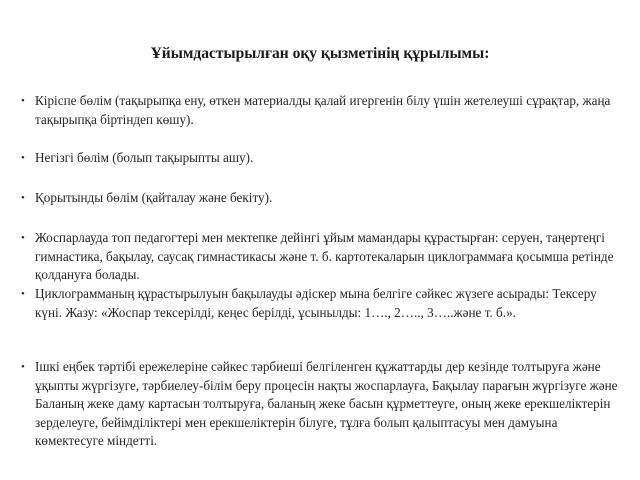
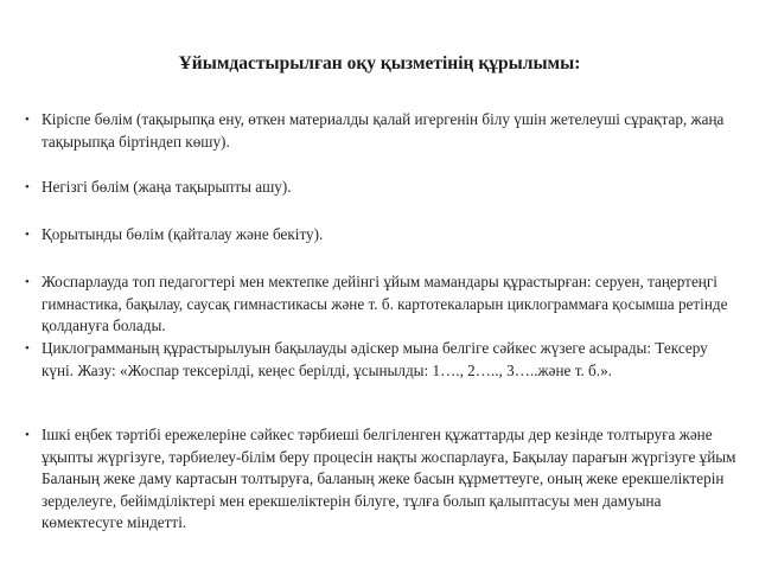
  Ұйымдастырылған оқу қызметінің құрылымы:
  •
  Кіріспе бөлім (тақырыпқа ену, өткен материалды қалай игергенін білу үшін жетелеуші сұрақтар, жаңа тақырыпқа біртіндеп көшу).
  •
- Негізгі бөлім (болып тақырыпты ашу).
+ Негізгі бөлім (жаңа тақырыпты ашу).
  •
  Қорытынды бөлім (қайталау және бекіту).
  •
  Жоспарлауда топ педагогтері мен мектепке дейінгі ұйым мамандары құрастырған: серуен, таңертеңгі гимнастика, бақылау, саусақ гимнастикасы және т. б. картотекаларын циклограммаға қосымша ретінде қолдануға болады.
  •
  Циклограмманың құрастырылуын бақылауды әдіскер мына белгіге сәйкес жүзеге асырады: Тексеру күні. Жазу: «Жоспар тексерілді, кеңес берілді, ұсынылды: 1…., 2….., 3…..және т. б.».
  •
- Ішкі еңбек тәртібі ережелеріне сәйкес тәрбиеші белгіленген құжаттарды дер кезінде толтыруға және ұқыпты жүргізуге, тәрбиелеу-білім беру процесін нақты жоспарлауға, Бақылау парағын жүргізуге және Баланың жеке даму картасын толтыруға, баланың жеке басын құрметтеуге, оның жеке ерекшеліктерін зерделеуге, бейімділіктері мен ерекшеліктерін білуге, тұлға болып қалыптасуы мен дамуына көмектесуге міндетті.
+ Ішкі еңбек тәртібі ережелеріне сәйкес тәрбиеші белгіленген құжаттарды дер кезінде толтыруға және ұқыпты жүргізуге, тәрбиелеу-білім беру процесін нақты жоспарлауға, Бақылау парағын жүргізуге ұйым Баланың жеке даму картасын толтыруға, баланың жеке басын құрметтеуге, оның жеке ерекшеліктерін зерделеуге, бейімділіктері мен ерекшеліктерін білуге, тұлға болып қалыптасуы мен дамуына көмектесуге міндетті.
